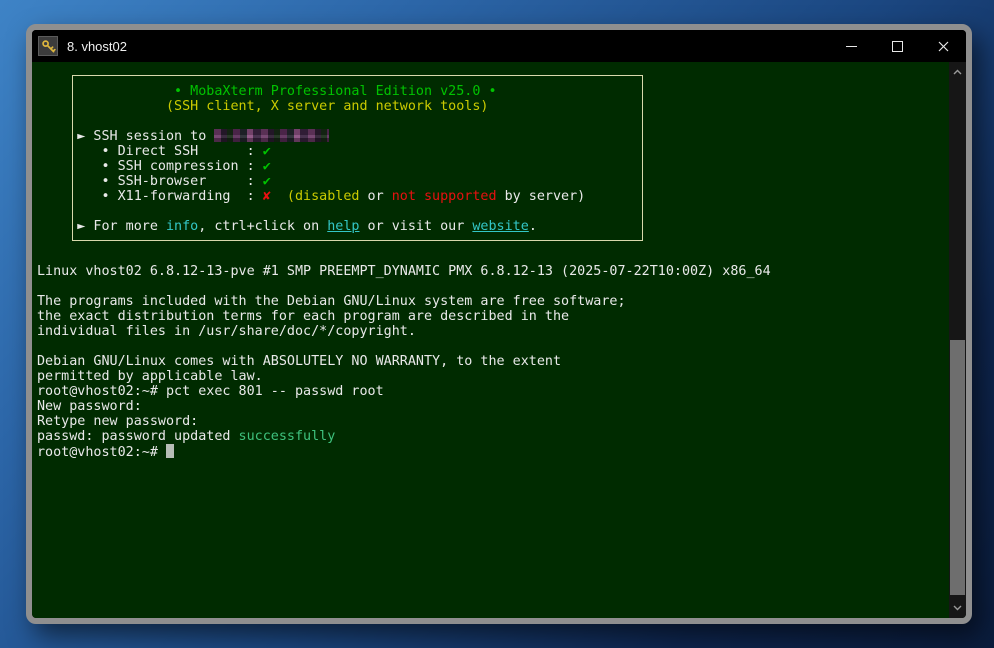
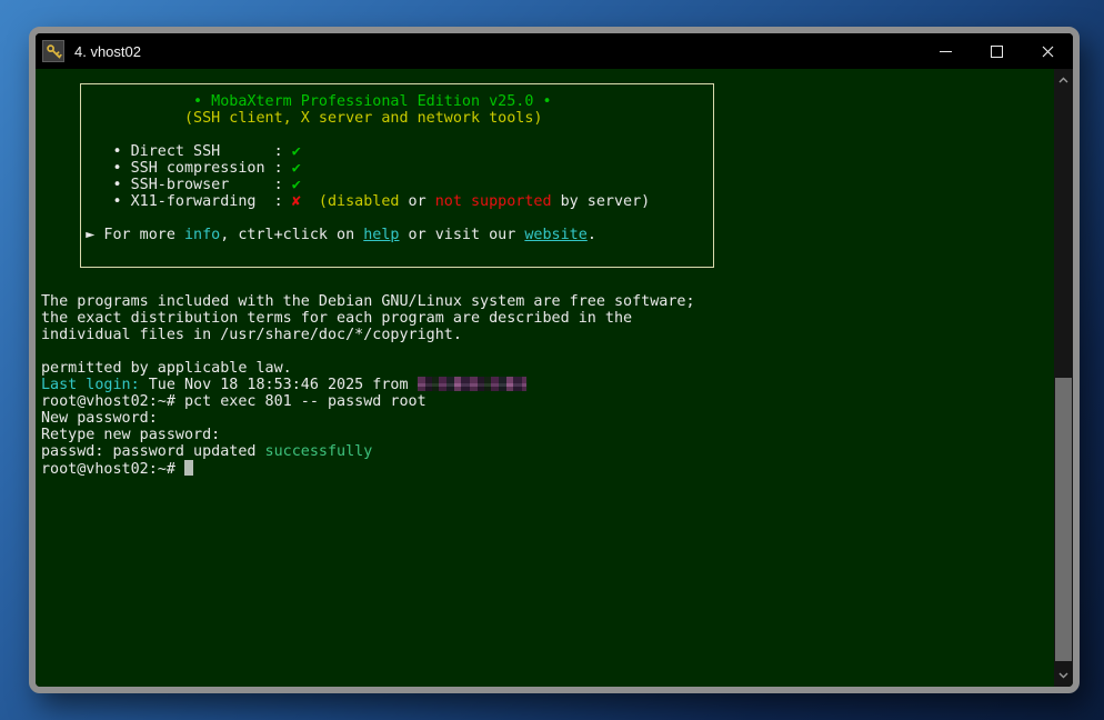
- 8. vhost02
+ 4. vhost02
  • MobaXterm Professional Edition v25.0 •
  (SSH client, X server and network tools)
- ► SSH session to
  • Direct SSH : ✔
  • SSH compression : ✔
  • SSH-browser : ✔
  • X11-forwarding : ✘ (disabled or not supported by server)
  ► For more info, ctrl+click on help or visit our website.
- Linux vhost02 6.8.12-13-pve #1 SMP PREEMPT_DYNAMIC PMX 6.8.12-13 (2025-07-22T10:00Z) x86_64
  The programs included with the Debian GNU/Linux system are free software;
  the exact distribution terms for each program are described in the
  individual files in /usr/share/doc/*/copyright.
- Debian GNU/Linux comes with ABSOLUTELY NO WARRANTY, to the extent
  permitted by applicable law.
+ Last login: Tue Nov 18 18:53:46 2025 from
  root@vhost02:~# pct exec 801 -- passwd root
  New password:
  Retype new password:
  passwd: password updated successfully
  root@vhost02:~#
